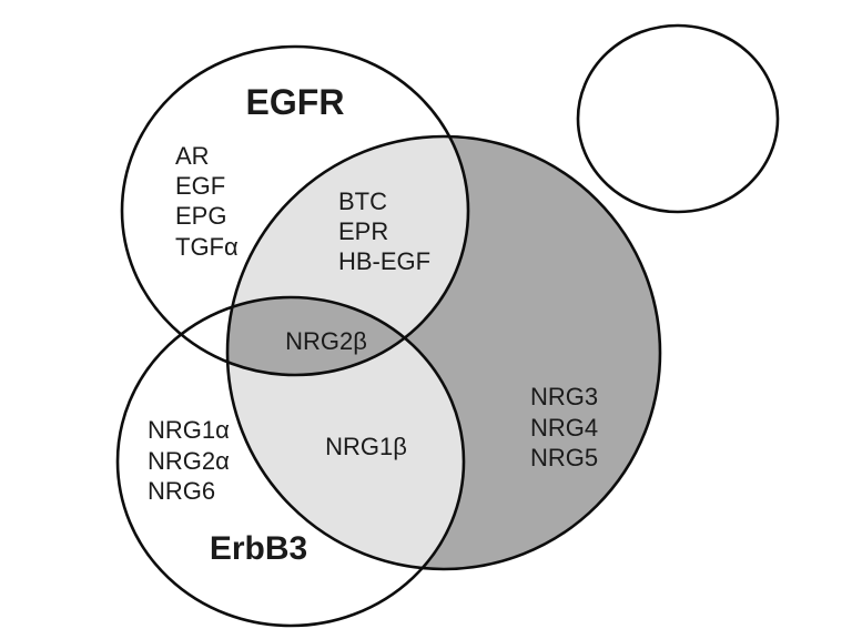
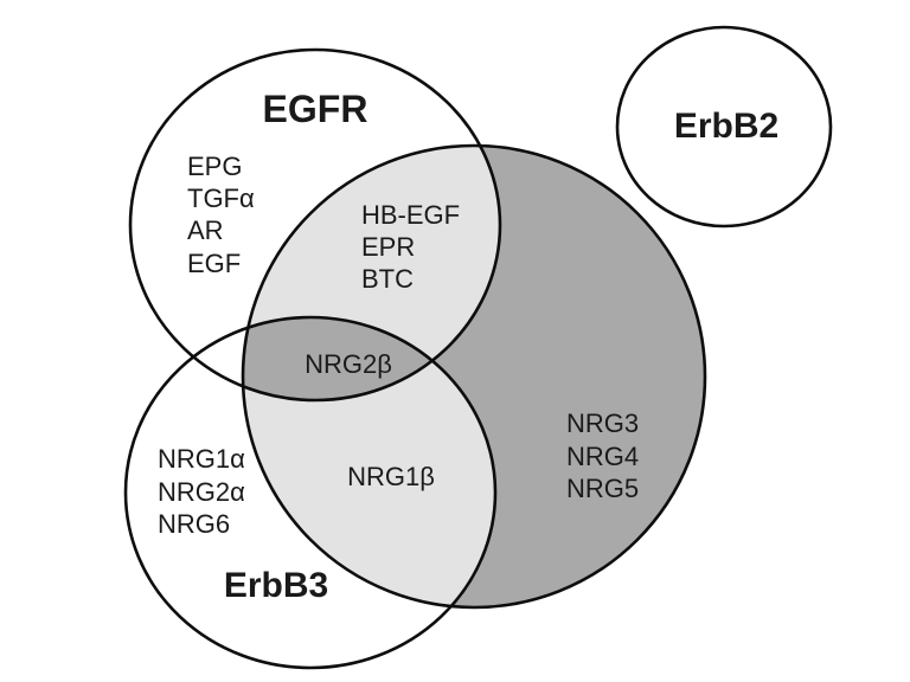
  EGFR
+ ErbB2
  ErbB3
- AR
+ EPG
- EGF
+ TGFα
- EPG
+ AR
- TGFα
+ EGF
- BTC
+ HB-EGF
  EPR
- HB-EGF
+ BTC
  NRG2β
  NRG1β
  NRG1α
  NRG2α
  NRG6
  NRG3
  NRG4
  NRG5
